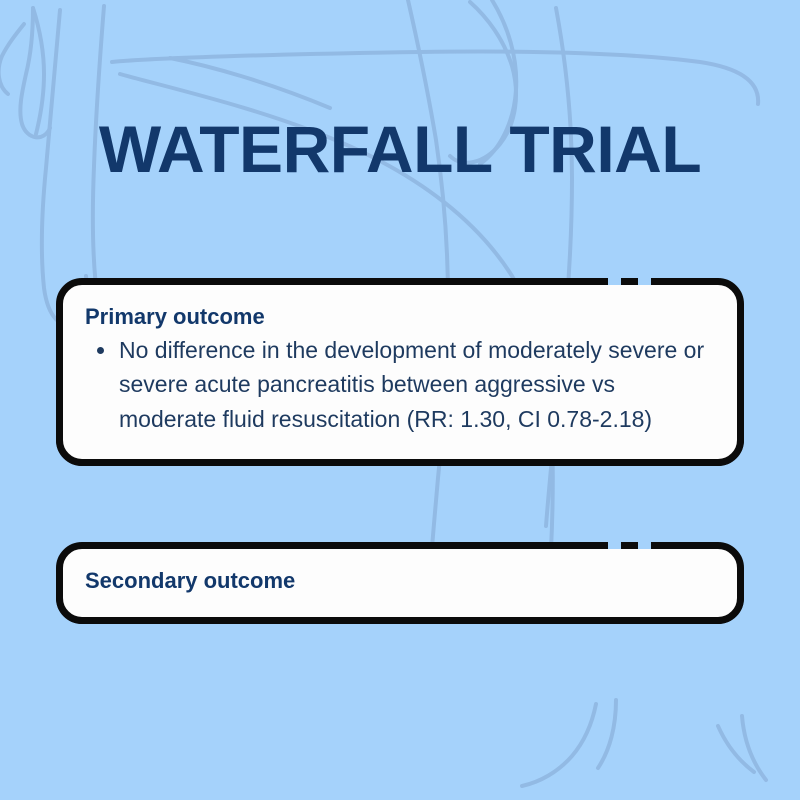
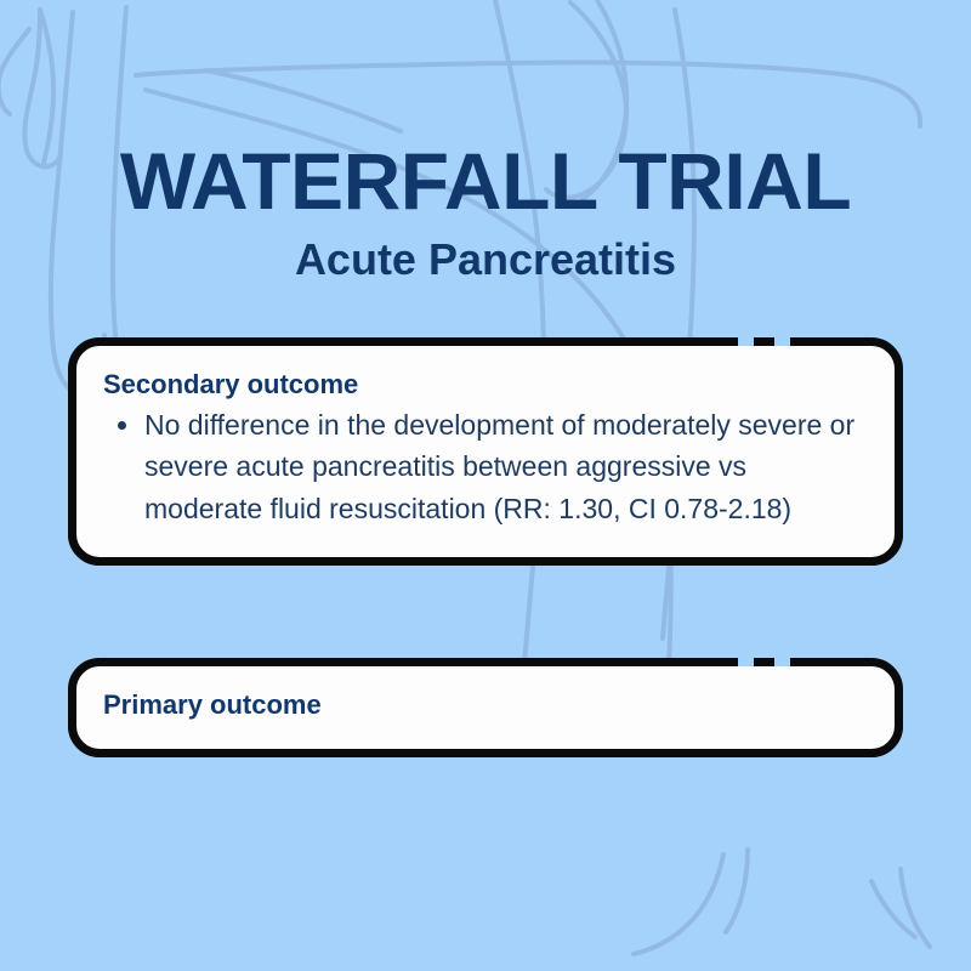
  WATERFALL TRIAL
+ Acute Pancreatitis
- Primary outcome
+ Secondary outcome
  No difference in the development of moderately severe or severe acute pancreatitis between aggressive vs moderate fluid resuscitation (RR: 1.30, CI 0.78-2.18)
- Secondary outcome
+ Primary outcome
